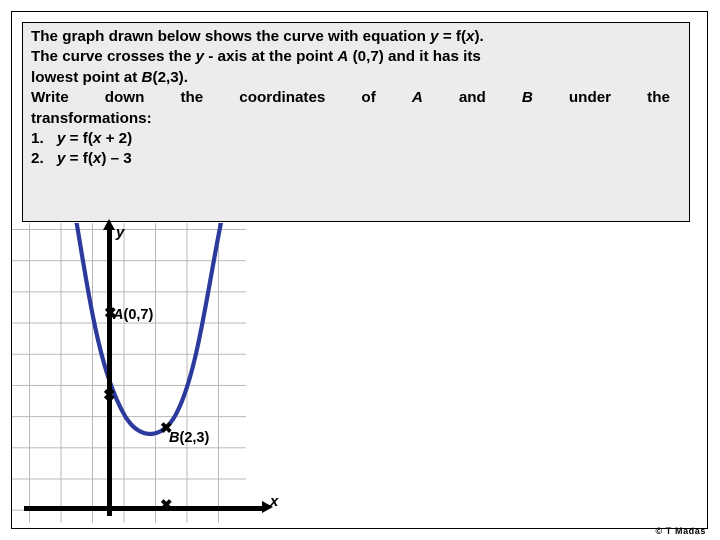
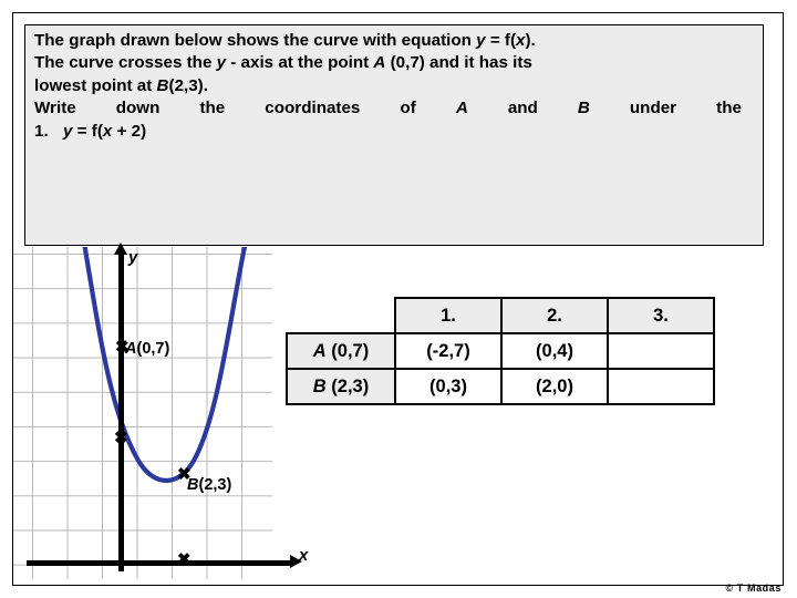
  The graph drawn below shows the curve with equation y = f(x).
  The curve crosses the y - axis at the point A (0,7) and it has its
  lowest point at B(2,3).
  Write
  down
  the
  coordinates
  of
  A
  and
  B
  under
  the
- transformations:
  1. y = f(x + 2)
- 2. y = f(x) – 3
  y
  x
  ✖
  ✖
  ✖
  ✖
  A(0,7)
  B(2,3)
+ 	1.	2.	3.
+ A (0,7)	(-2,7)	(0,4)
+ B (2,3)	(0,3)	(2,0)
  © T Madas
